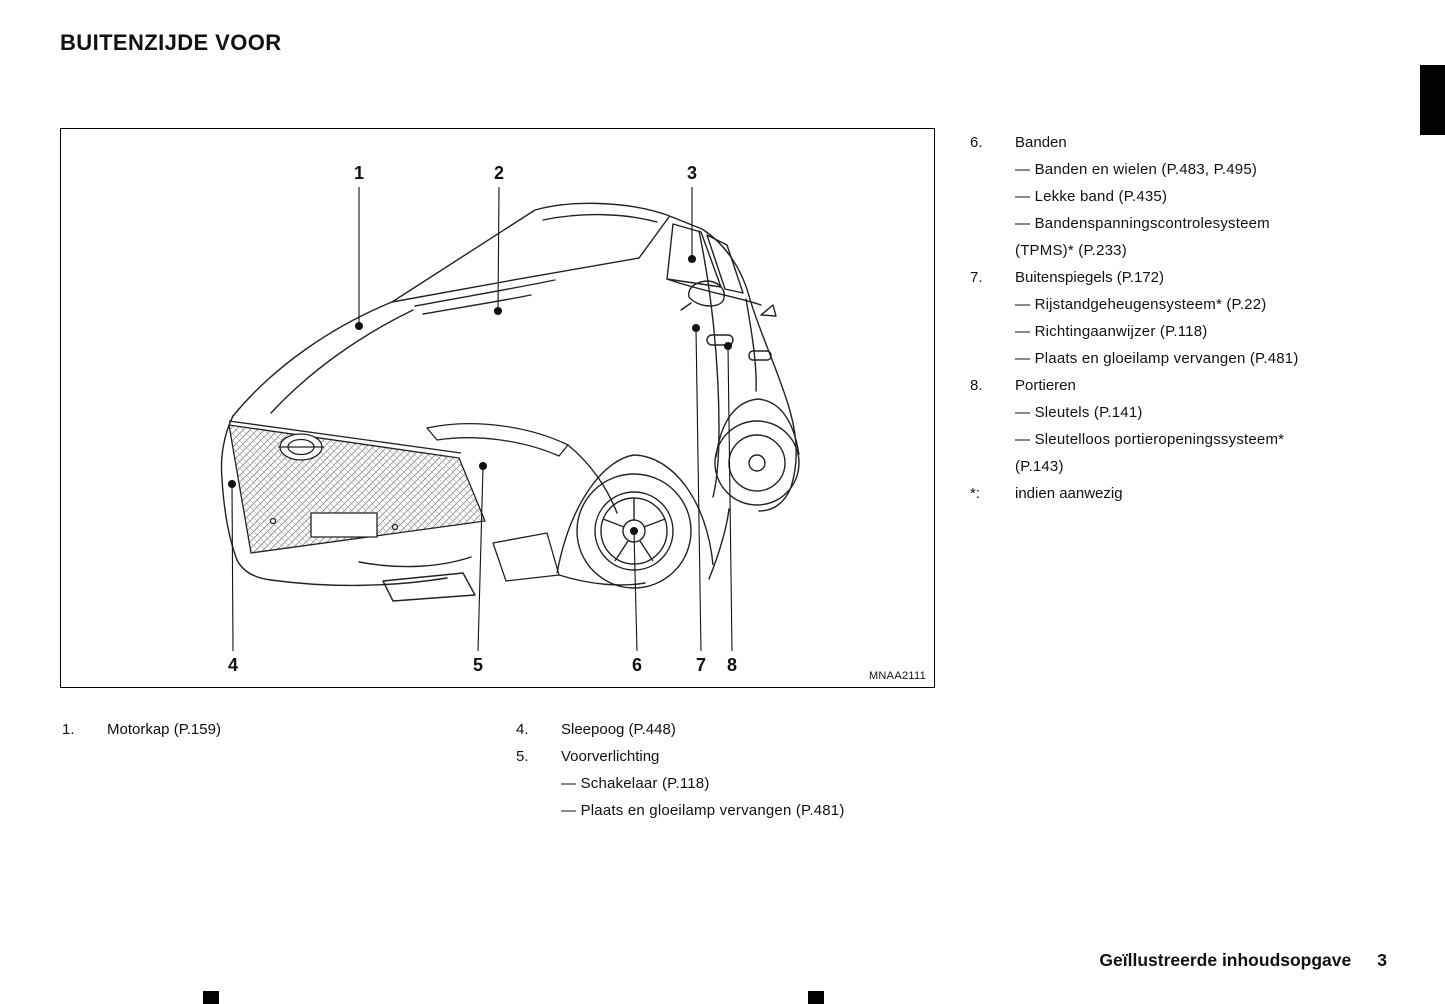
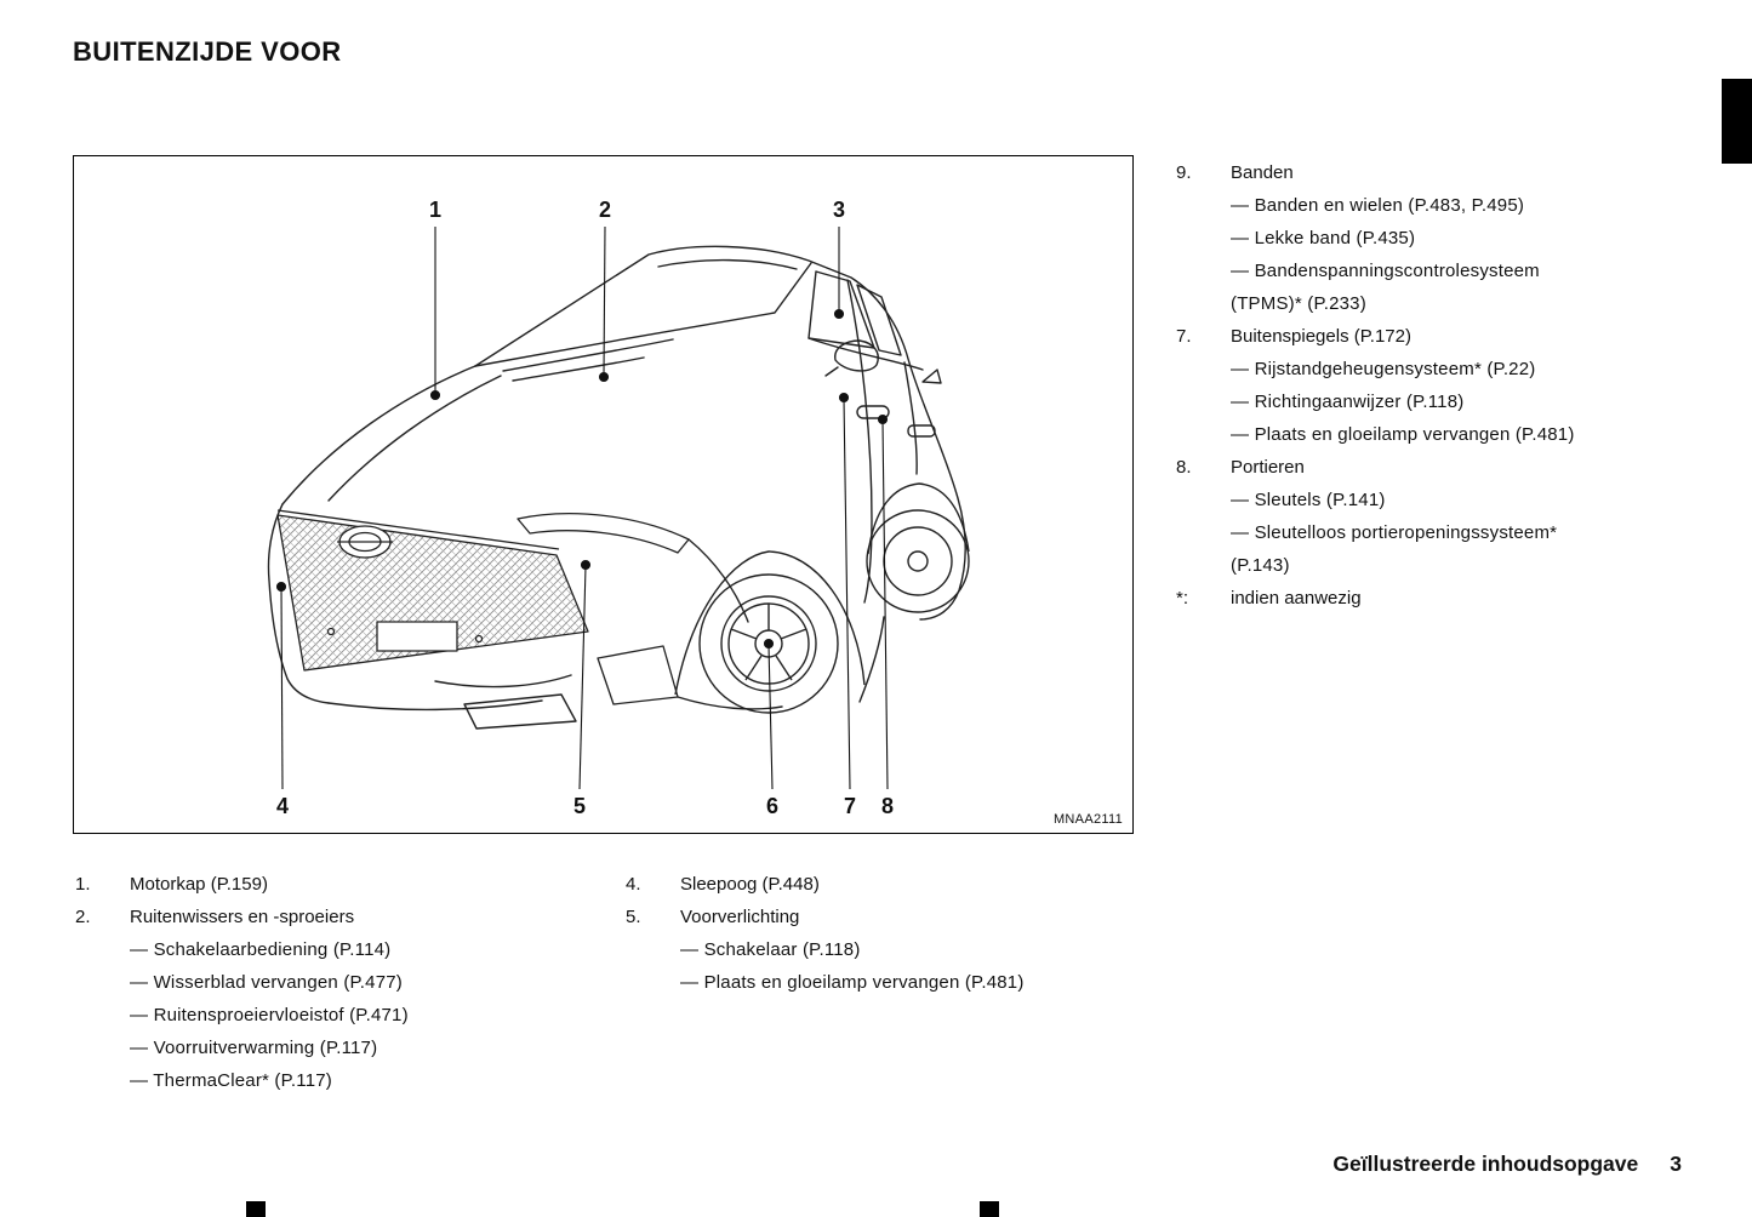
  BUITENZIJDE VOOR
  1
  2
  3
  4
  5
  6
  7
  8
  MNAA2111
- 6.
+ 9.
  Banden
  — Banden en wielen (P.483, P.495)
  — Lekke band (P.435)
  — Bandenspanningscontrolesysteem (TPMS)* (P.233)
  7.
  Buitenspiegels (P.172)
  — Rijstandgeheugensysteem* (P.22)
  — Richtingaanwijzer (P.118)
  — Plaats en gloeilamp vervangen (P.481)
  8.
  Portieren
  — Sleutels (P.141)
  — Sleutelloos portieropeningssysteem* (P.143)
  *:
  indien aanwezig
  1.
  Motorkap (P.159)
+ 2.
+ Ruitenwissers en -sproeiers
+ — Schakelaarbediening (P.114)
+ — Wisserblad vervangen (P.477)
+ — Ruitensproeiervloeistof (P.471)
+ — Voorruitverwarming (P.117)
+ — ThermaClear* (P.117)
  4.
  Sleepoog (P.448)
  5.
  Voorverlichting
  — Schakelaar (P.118)
  — Plaats en gloeilamp vervangen (P.481)
  Geïllustreerde inhoudsopgave
  3
